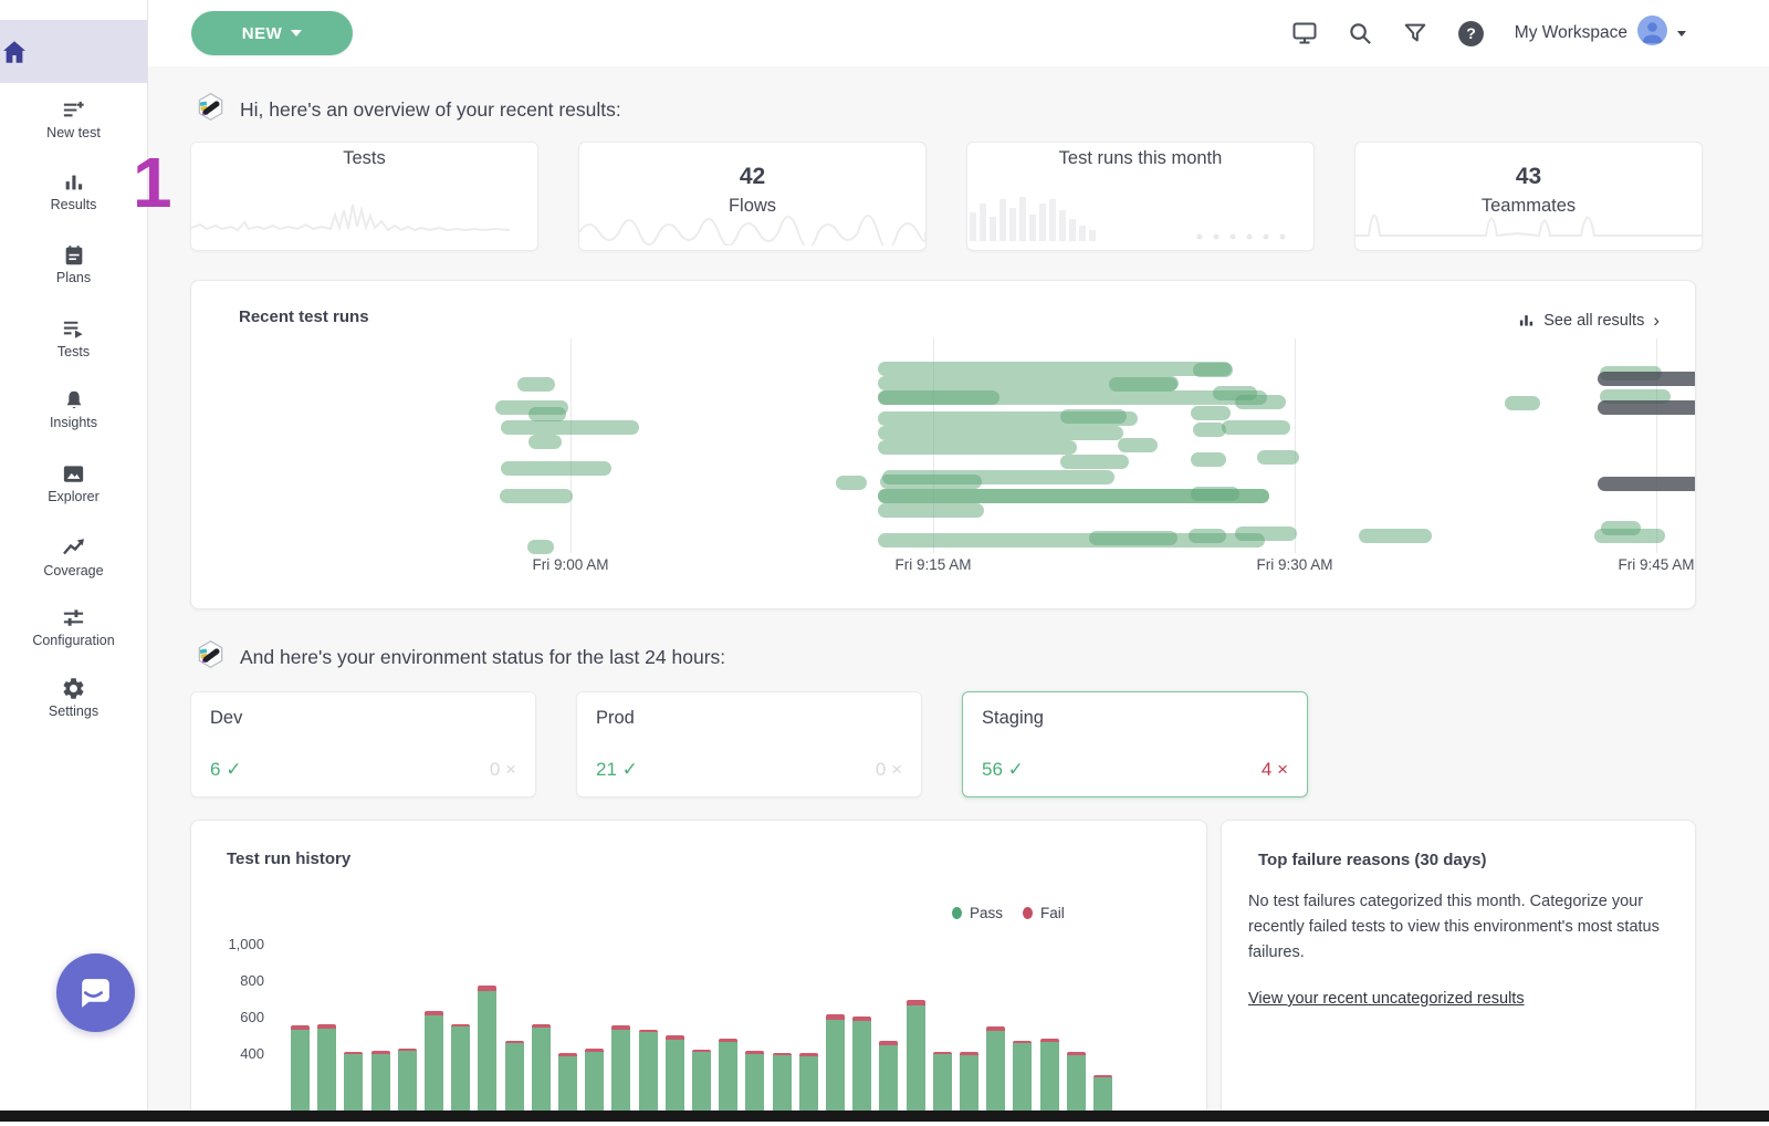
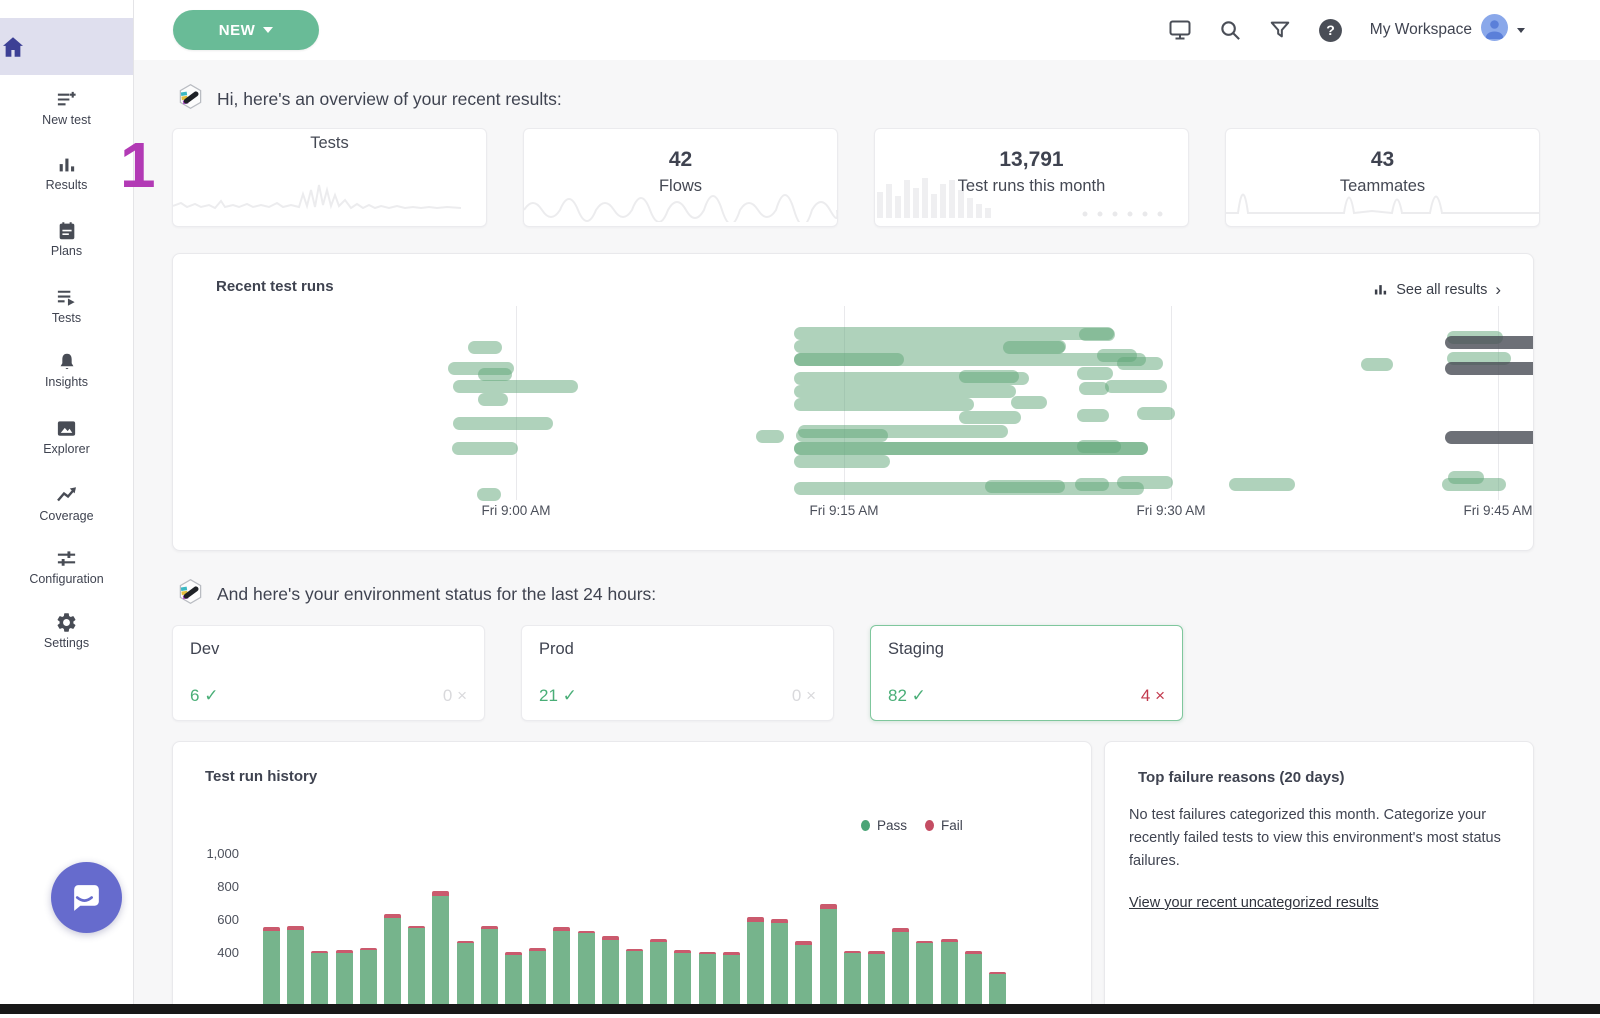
  NEW
  ?
  My Workspace
  New test
  Results
  Plans
  Tests
  Insights
  Explorer
  Coverage
  Configuration
  Settings
  1
  Hi, here's an overview of your recent results:
  Tests
  42
  Flows
+ 13,791
  Test runs this month
  43
  Teammates
  Recent test runs
  See all results
  ›
  Fri 9:00 AM
  Fri 9:15 AM
  Fri 9:30 AM
  Fri 9:45 AM
  And here's your environment status for the last 24 hours:
  Dev
  6 ✓
  0 ×
  Prod
  21 ✓
  0 ×
  Staging
- 56 ✓
+ 82 ✓
  4 ×
  Test run history
  Pass
  Fail
  1,000
  800
  600
  400
- Top failure reasons (30 days)
+ Top failure reasons (20 days)
  No test failures categorized this month. Categorize your recently failed tests to view this environment's most status failures.
  View your recent uncategorized results
